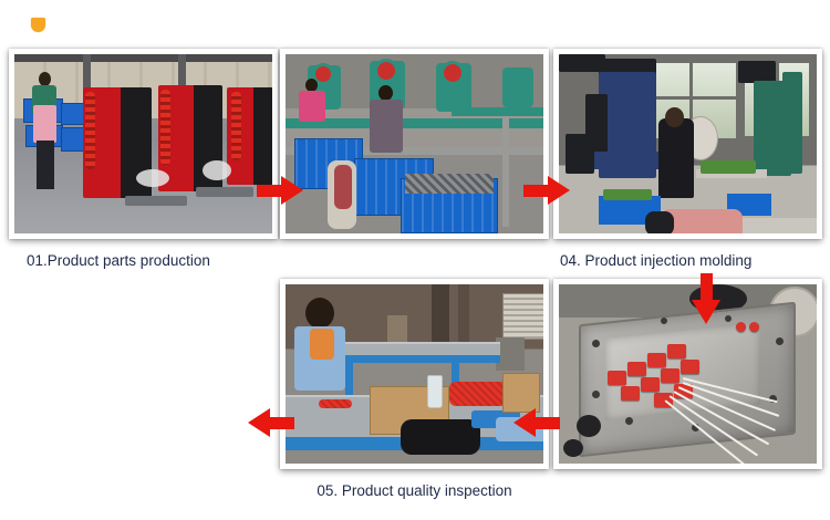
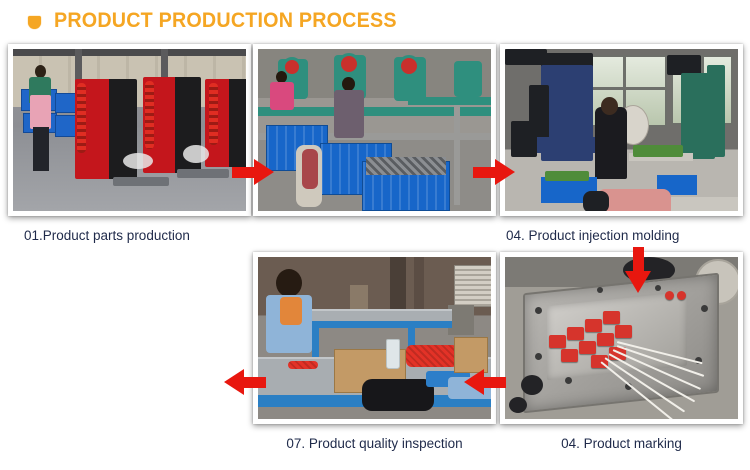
+ PRODUCT PRODUCTION PROCESS
  01.Product parts production
  04. Product injection molding
- 05. Product quality inspection
+ 07. Product quality inspection
+ 04. Product marking
